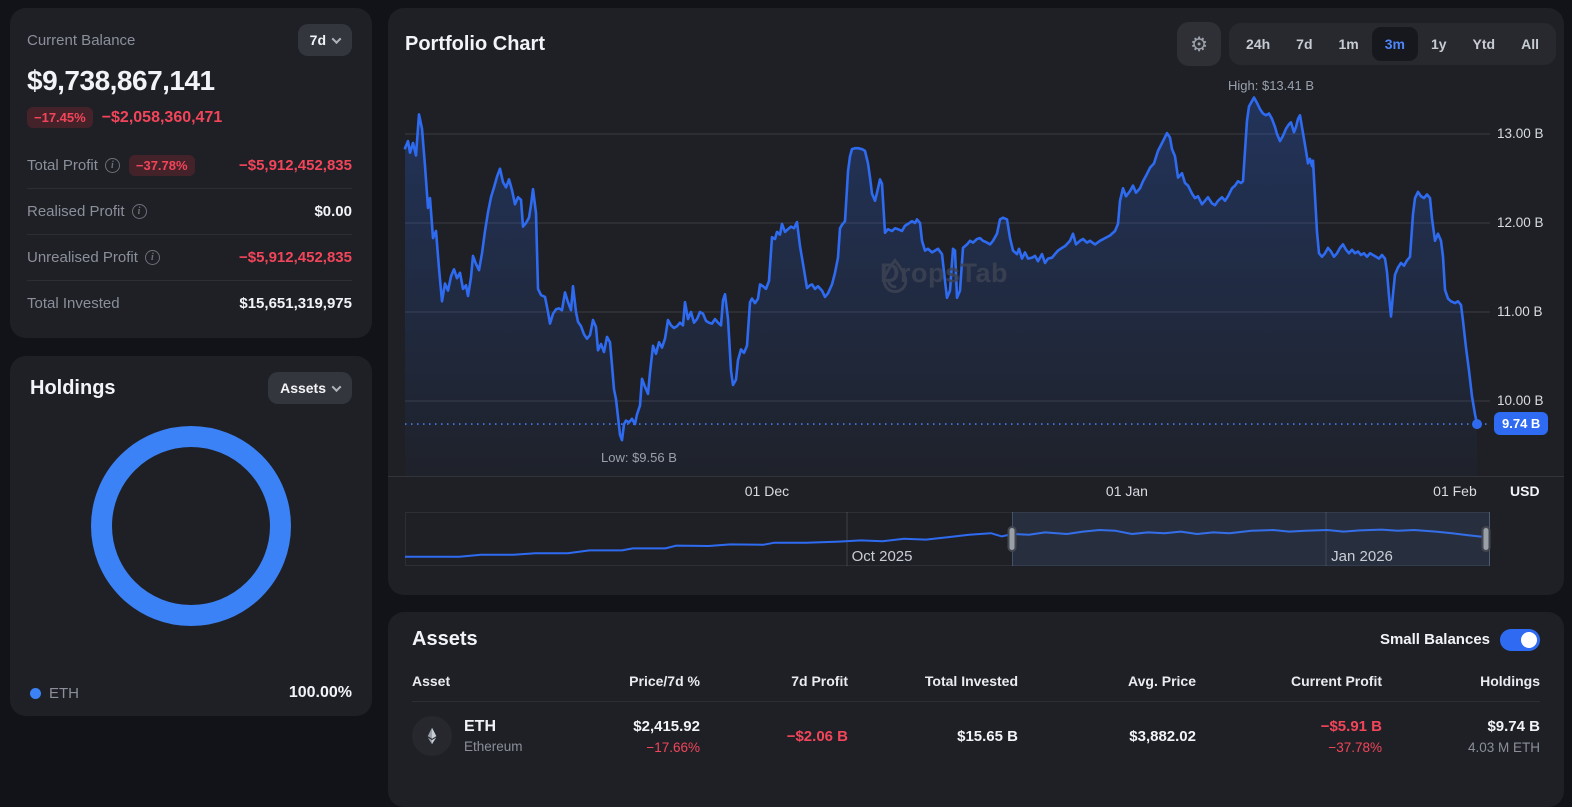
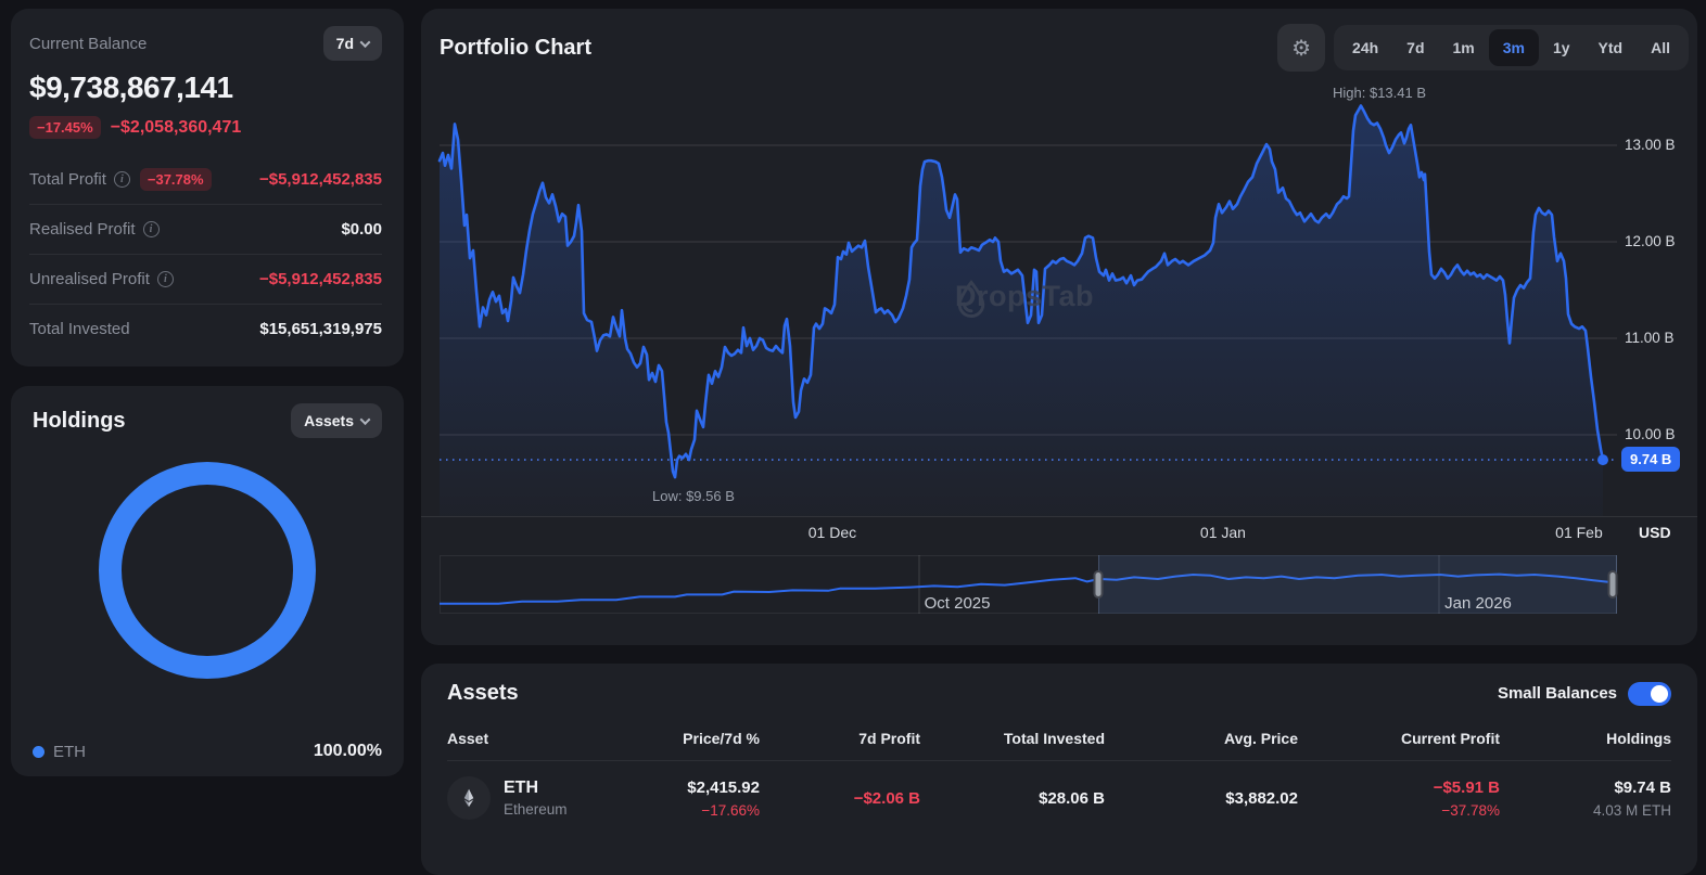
  Current Balance
  7d
  $9,738,867,141
  −17.45%
  −$2,058,360,471
  Total Profit
  i
  −37.78%
  −$5,912,452,835
  Realised Profit
  i
  $0.00
  Unrealised Profit
  i
  −$5,912,452,835
  Total Invested
  $15,651,319,975
  Holdings
  Assets
  ETH
  100.00%
  Portfolio Chart
  ⚙
  24h
  7d
  1m
  3m
  1y
  Ytd
  All
  High: $13.41 B
  Low: $9.56 B
  DropsTab
  13.00 B
  12.00 B
  11.00 B
  10.00 B
  9.74 B
  01 Dec
  01 Jan
  01 Feb
  USD
  Oct 2025
  Jan 2026
  Assets
  Small Balances
  Asset
  Price/7d %
  7d Profit
  Total Invested
  Avg. Price
  Current Profit
  Holdings
  ETH
  Ethereum
  $2,415.92
  −17.66%
  −$2.06 B
- $15.65 B
+ $28.06 B
  $3,882.02
  −$5.91 B
  −37.78%
  $9.74 B
  4.03 M ETH
